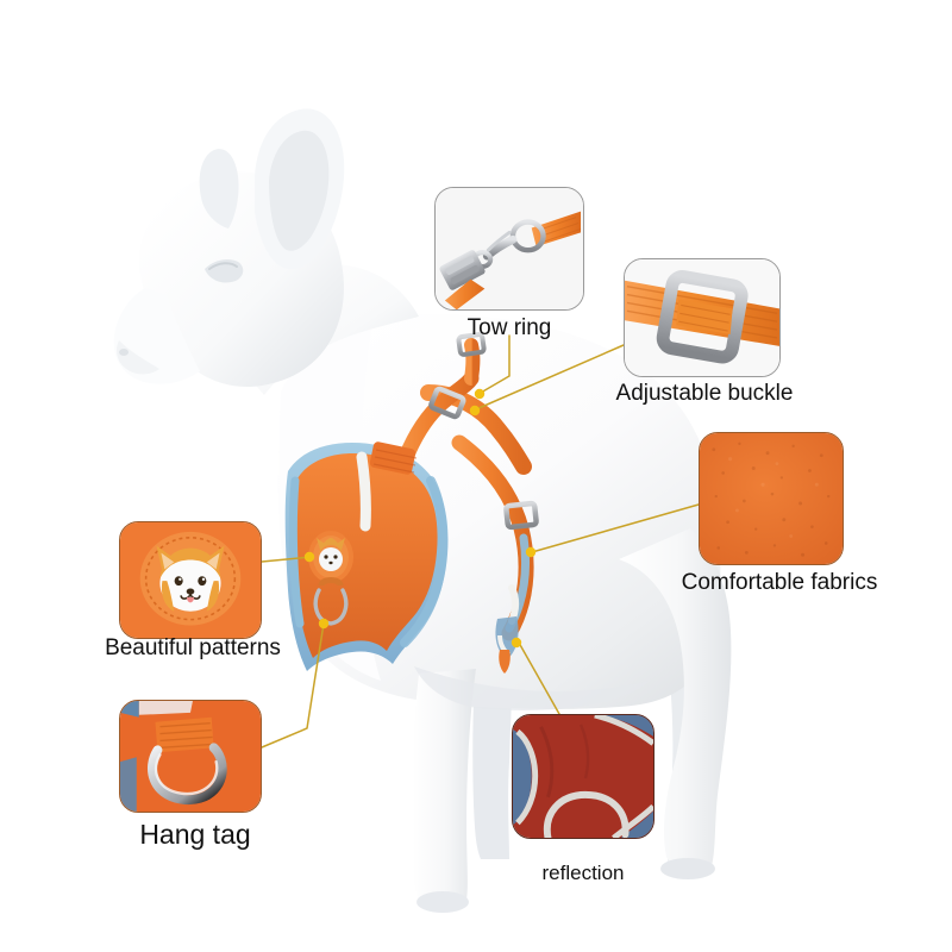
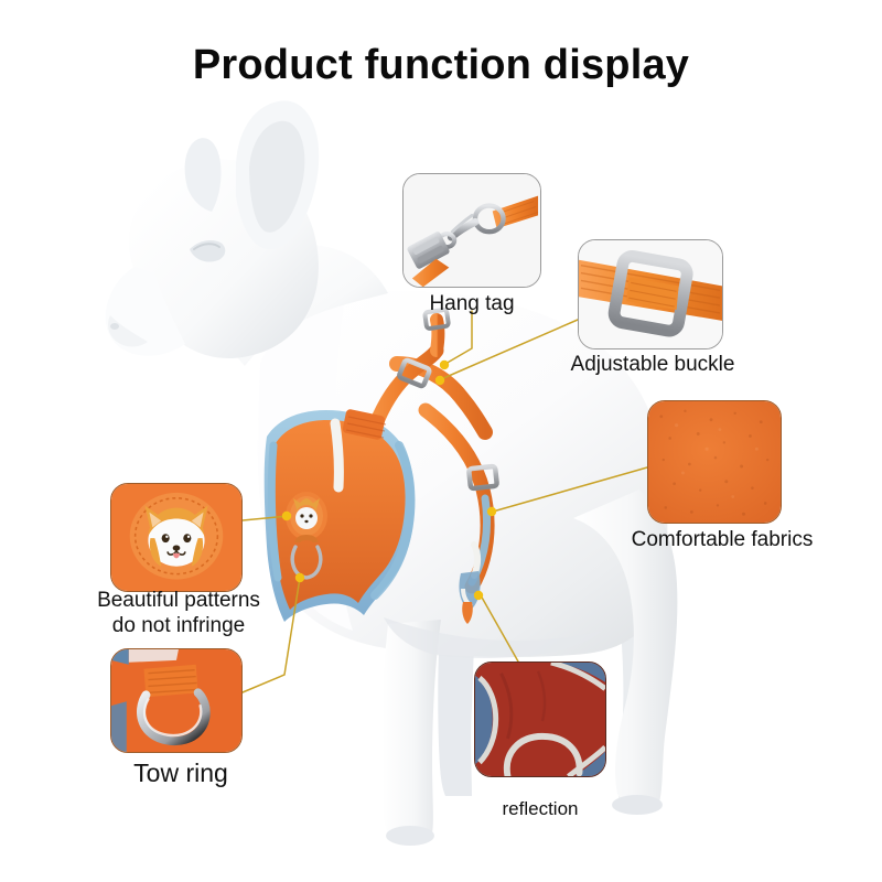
+ Product function display
- Tow ring
+ Hang tag
  Adjustable buckle
  Comfortable fabrics
  Beautiful patterns
+ do not infringe
- Hang tag
+ Tow ring
  reflection
